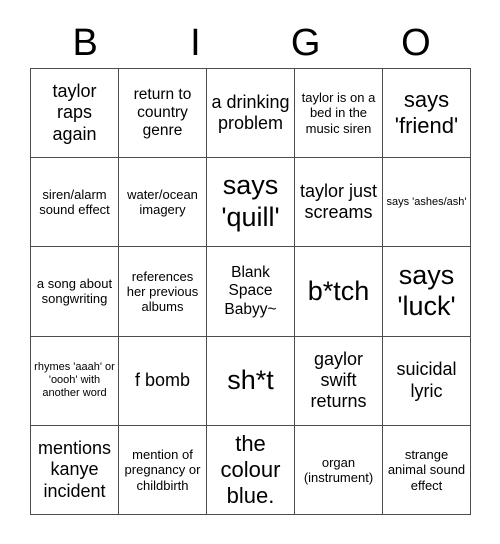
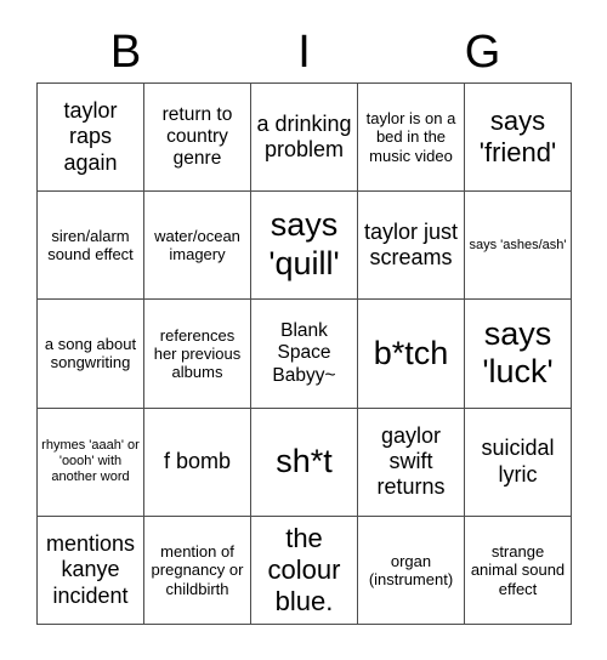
  B
  I
  G
- O
  taylor raps again
  return to country genre
  a drinking problem
- taylor is on a bed in the music siren
+ taylor is on a bed in the music video
  says 'friend'
  siren/alarm sound effect
  water/ocean imagery
  says 'quill'
  taylor just screams
  says 'ashes/ash'
  a song about songwriting
  references her previous albums
  Blank Space Babyy~
  b*tch
  says 'luck'
  rhymes 'aaah' or 'oooh' with another word
  f bomb
  sh*t
  gaylor swift returns
  suicidal lyric
  mentions kanye incident
  mention of pregnancy or childbirth
  the colour blue.
  organ (instrument)
  strange animal sound effect
